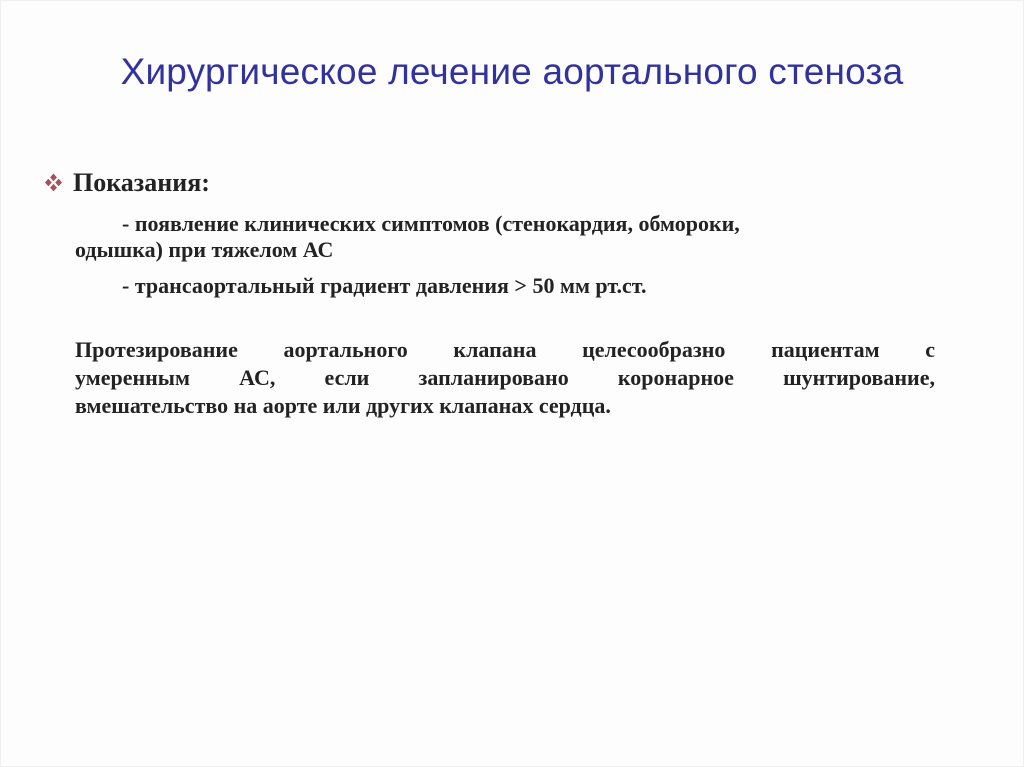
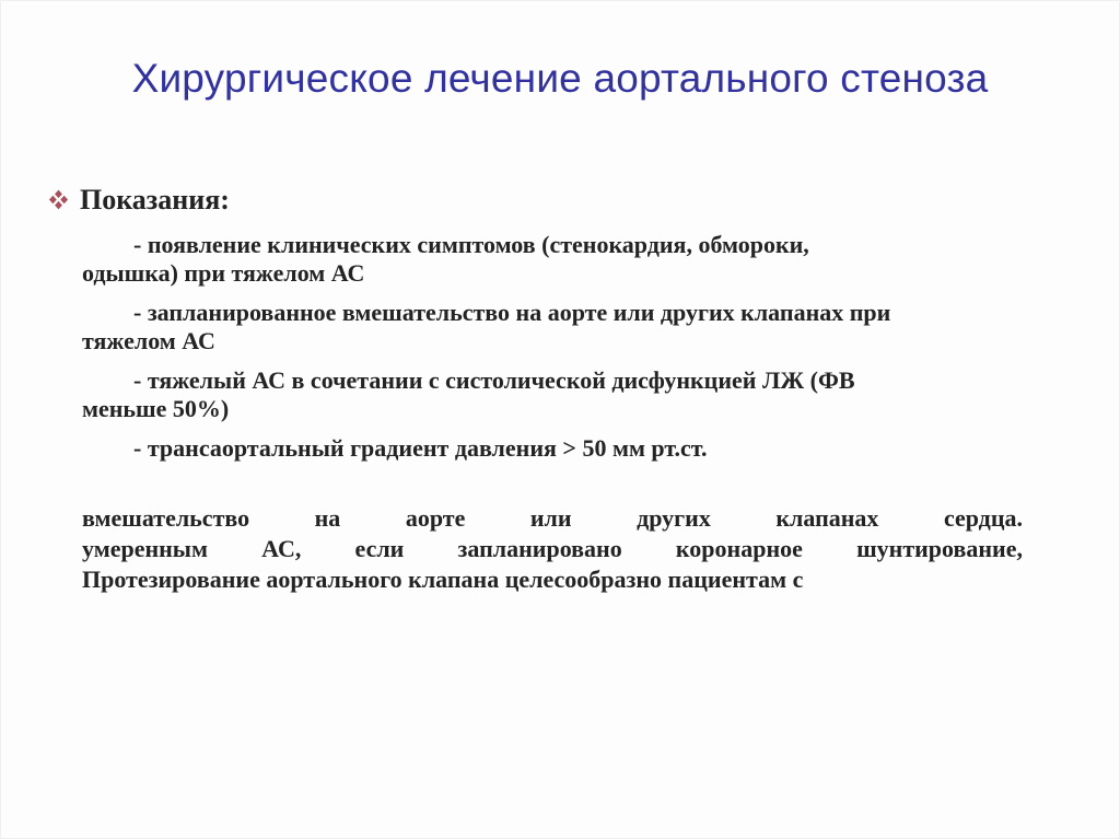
  Хирургическое лечение аортального стеноза
  Показания:
  - появление клинических симптомов (стенокардия, обмороки,
  одышка) при тяжелом АС
+ - запланированное вмешательство на аорте или других клапанах при
+ тяжелом АС
+ - тяжелый АС в сочетании с систолической дисфункцией ЛЖ (ФВ
+ меньше 50%)
  - трансаортальный градиент давления > 50 мм рт.ст.
- Протезирование аортального клапана целесообразно пациентам с
+ вмешательство на аорте или других клапанах сердца.
  умеренным АС, если запланировано коронарное шунтирование,
- вмешательство на аорте или других клапанах сердца.
+ Протезирование аортального клапана целесообразно пациентам с
